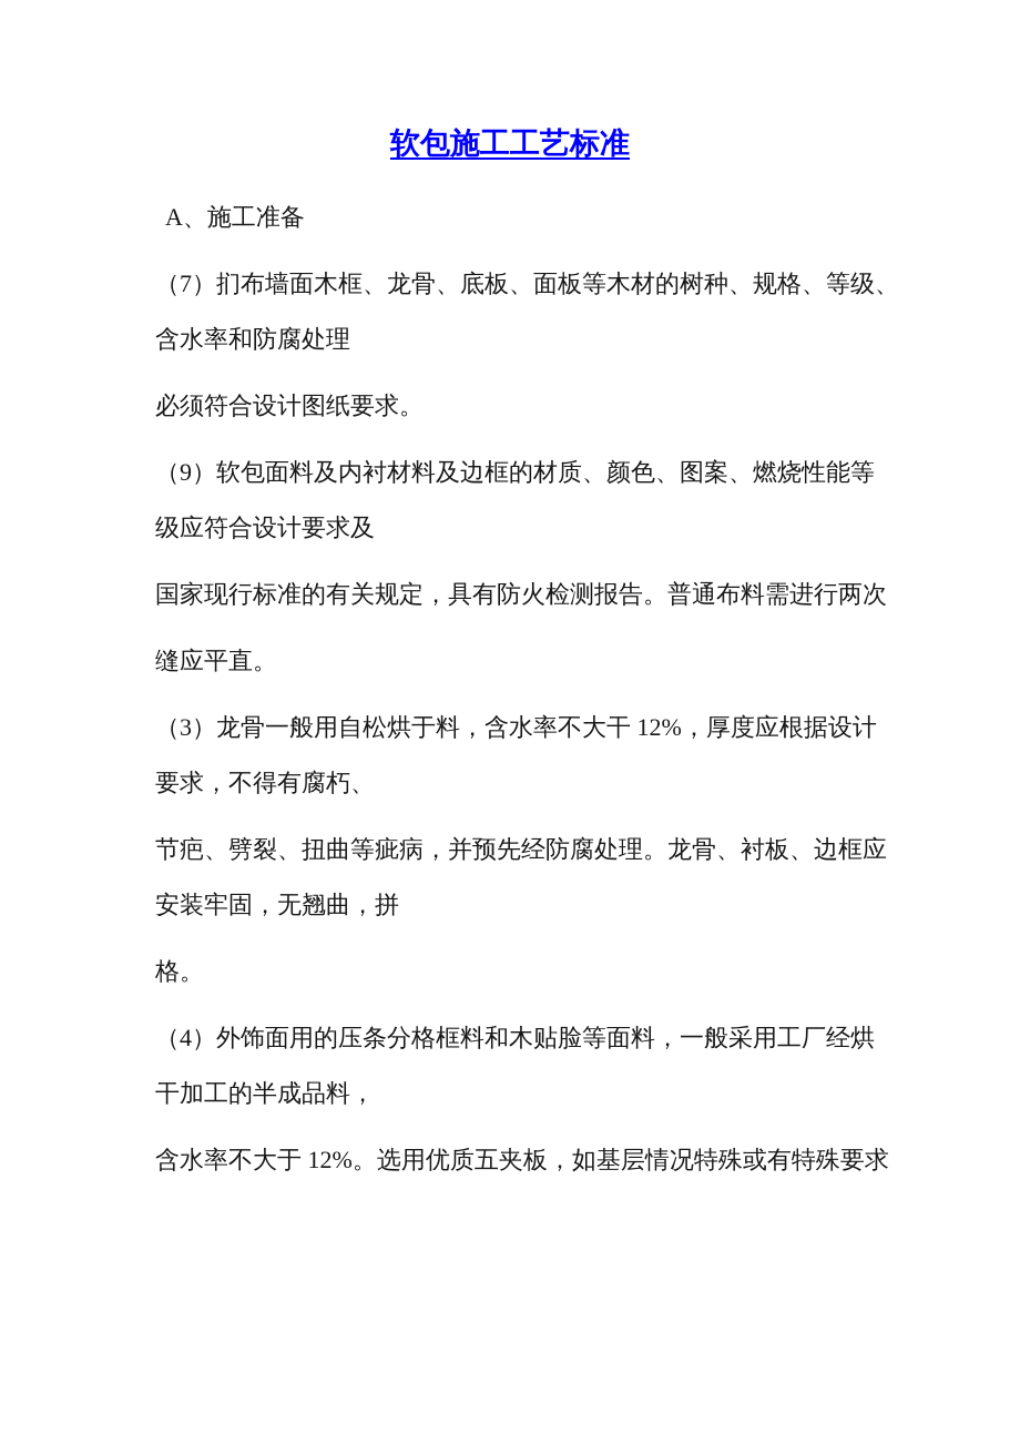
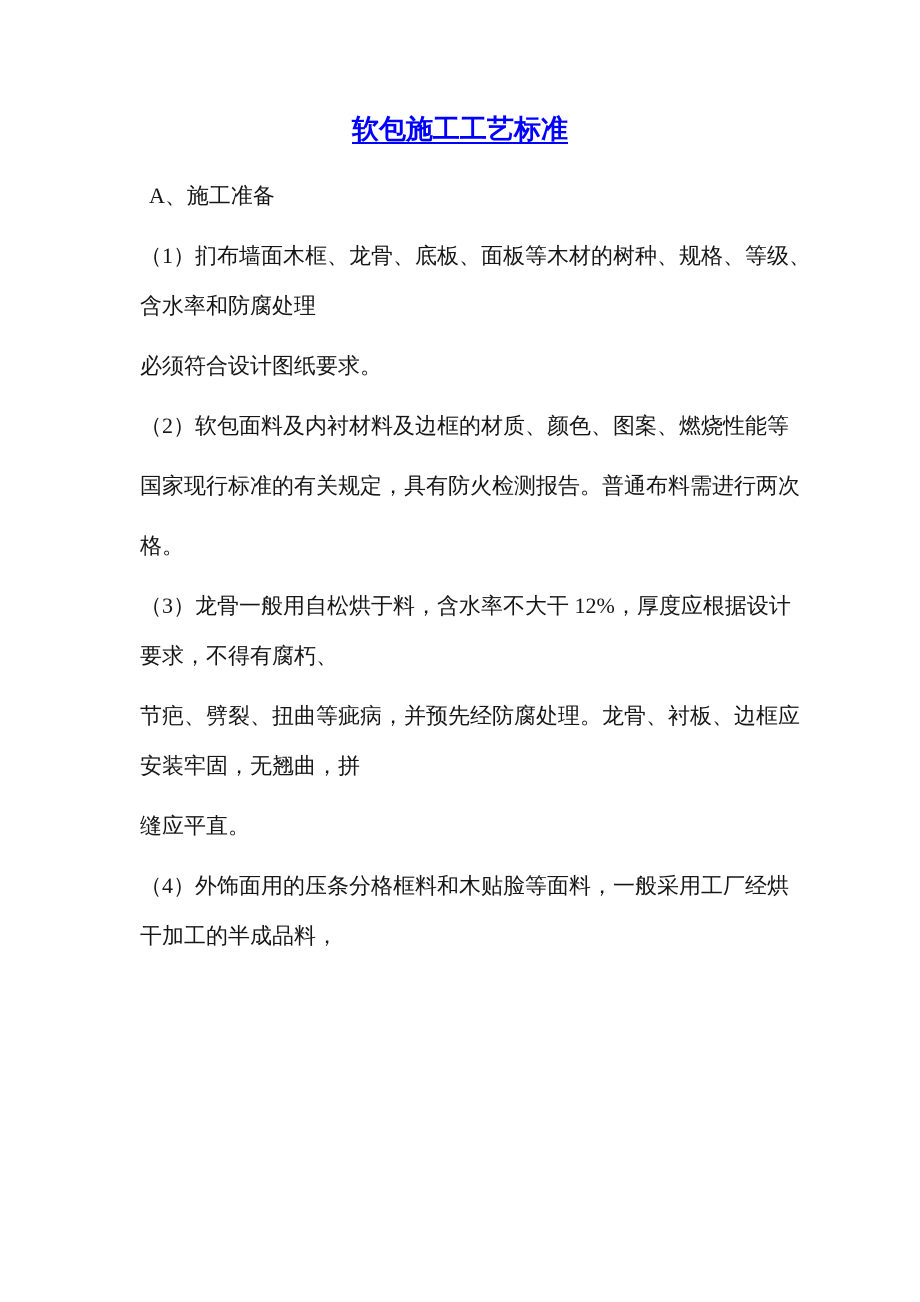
  软包施工工艺标准
  A、施工准备
- （7）扪布墙面木框、龙骨、底板、面板等木材的树种、规格、等级、
+ （1）扪布墙面木框、龙骨、底板、面板等木材的树种、规格、等级、
  含水率和防腐处理
  必须符合设计图纸要求。
- （9）软包面料及内衬材料及边框的材质、颜色、图案、燃烧性能等
+ （2）软包面料及内衬材料及边框的材质、颜色、图案、燃烧性能等
- 级应符合设计要求及
  国家现行标准的有关规定，具有防火检测报告。普通布料需进行两次
- 缝应平直。
+ 格。
  （3）龙骨一般用自松烘于料，含水率不大干 12%，厚度应根据设计
  要求，不得有腐朽、
  节疤、劈裂、扭曲等疵病，并预先经防腐处理。龙骨、衬板、边框应
  安装牢固，无翘曲，拼
- 格。
+ 缝应平直。
  （4）外饰面用的压条分格框料和木贴脸等面料，一般采用工厂经烘
  干加工的半成品料，
- 含水率不大于 12%。选用优质五夹板，如基层情况特殊或有特殊要求
